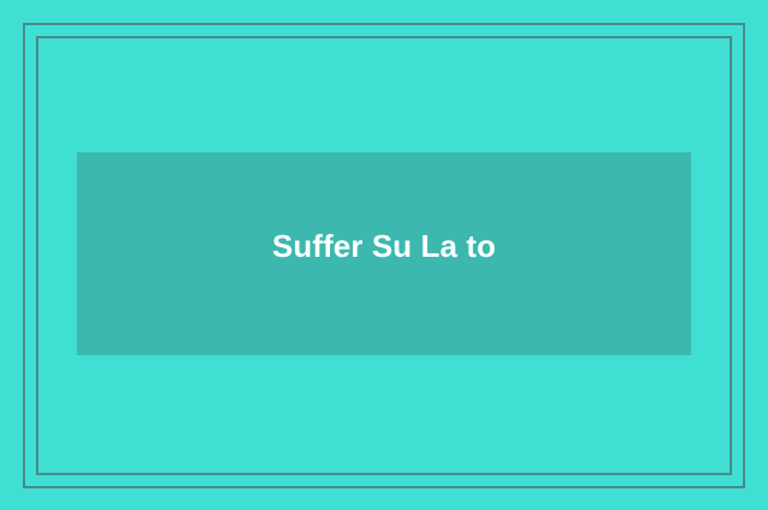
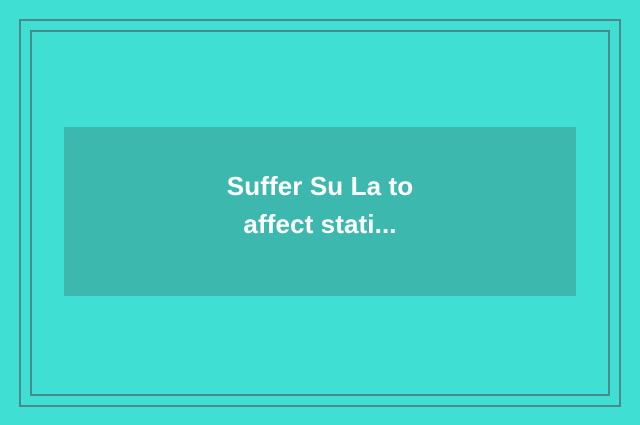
  Suffer Su La to
+ affect stati...
